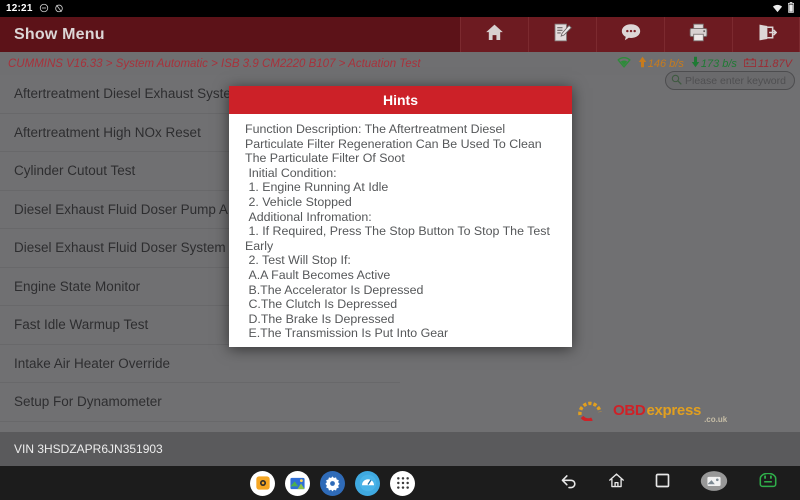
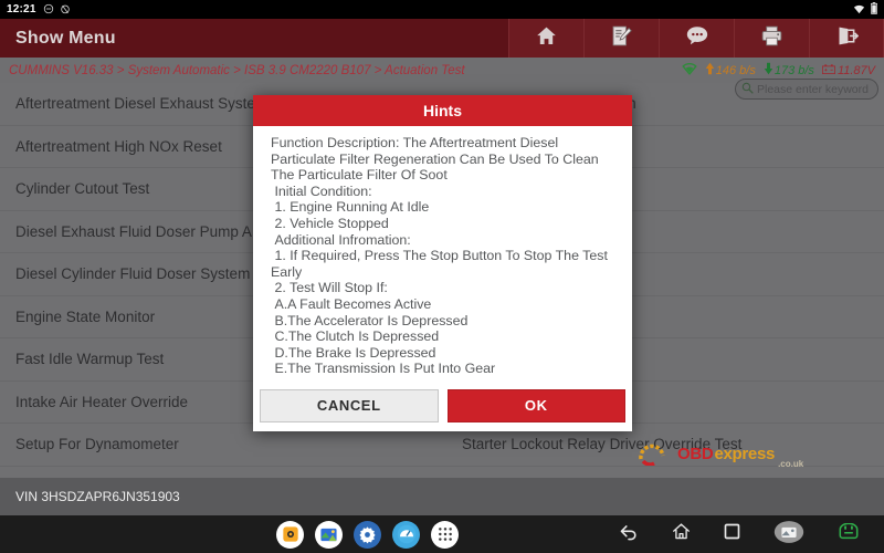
  12:21
  Show Menu
  CUMMINS V16.33 > System Automatic > ISB 3.9 CM2220 B107 > Actuation Test
  146 b/s
  173 b/s
  11.87V
  Please enter keyword
  Aftertreatment Diesel Exhaust Syste
  Aftertreatment High NOx Reset
  Cylinder Cutout Test
  Diesel Exhaust Fluid Doser Pump A
- Diesel Exhaust Fluid Doser System
+ Diesel Cylinder Fluid Doser System
  Engine State Monitor
  Fast Idle Warmup Test
  Intake Air Heater Override
  Setup For Dynamometer
+ Starter Lockout Relay Driver Override Test
  OBD
  express
  .co.uk
  VIN 3HSDZAPR6JN351903
  Hints
  Function Description: The Aftertreatment Diesel Particulate Filter Regeneration Can Be Used To Clean The Particulate Filter Of Soot
  Initial Condition:
  1. Engine Running At Idle
  2. Vehicle Stopped
  Additional Infromation:
  1. If Required, Press The Stop Button To Stop The Test Early
  2. Test Will Stop If:
  A.A Fault Becomes Active
  B.The Accelerator Is Depressed
  C.The Clutch Is Depressed
  D.The Brake Is Depressed
  E.The Transmission Is Put Into Gear
+ CANCEL
+ OK
